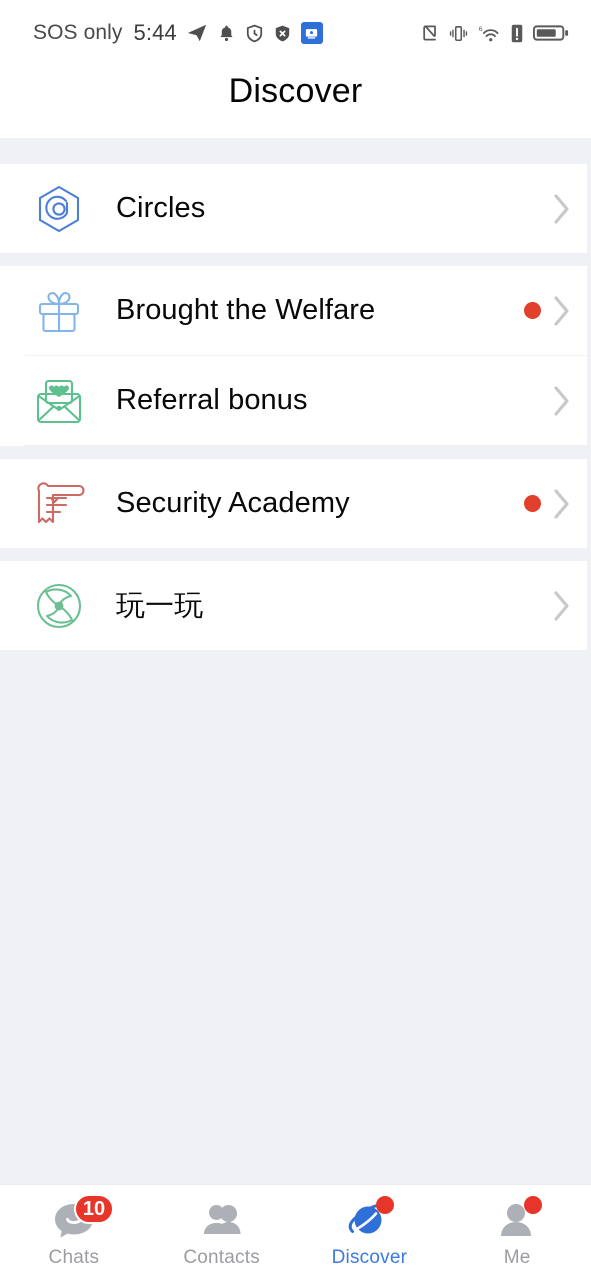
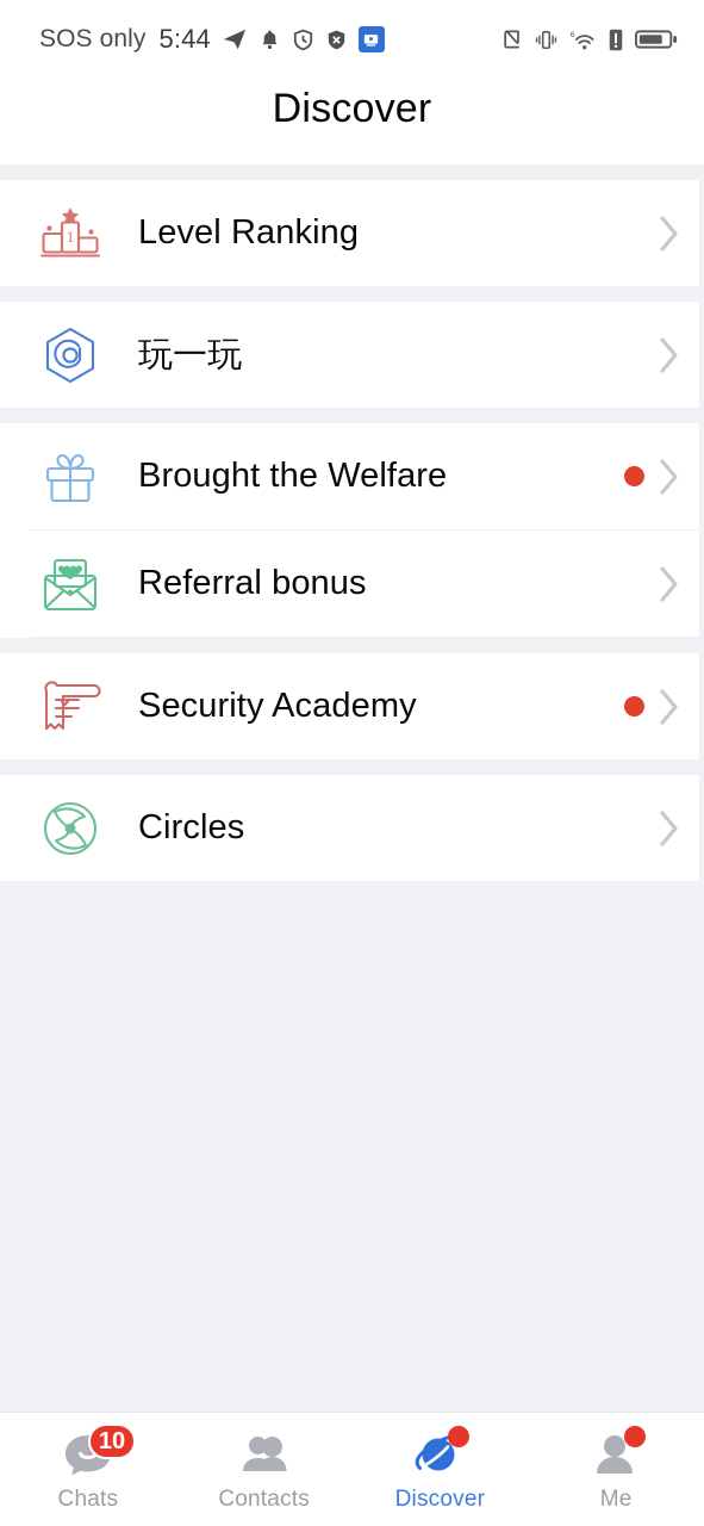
  SOS only
  5:44
  Discover
+ 1
+ Level Ranking
- Circles
+ 玩一玩
  Brought the Welfare
  Referral bonus
  Security Academy
- 玩一玩
+ Circles
  10
  Chats
  Contacts
  Discover
  Me
